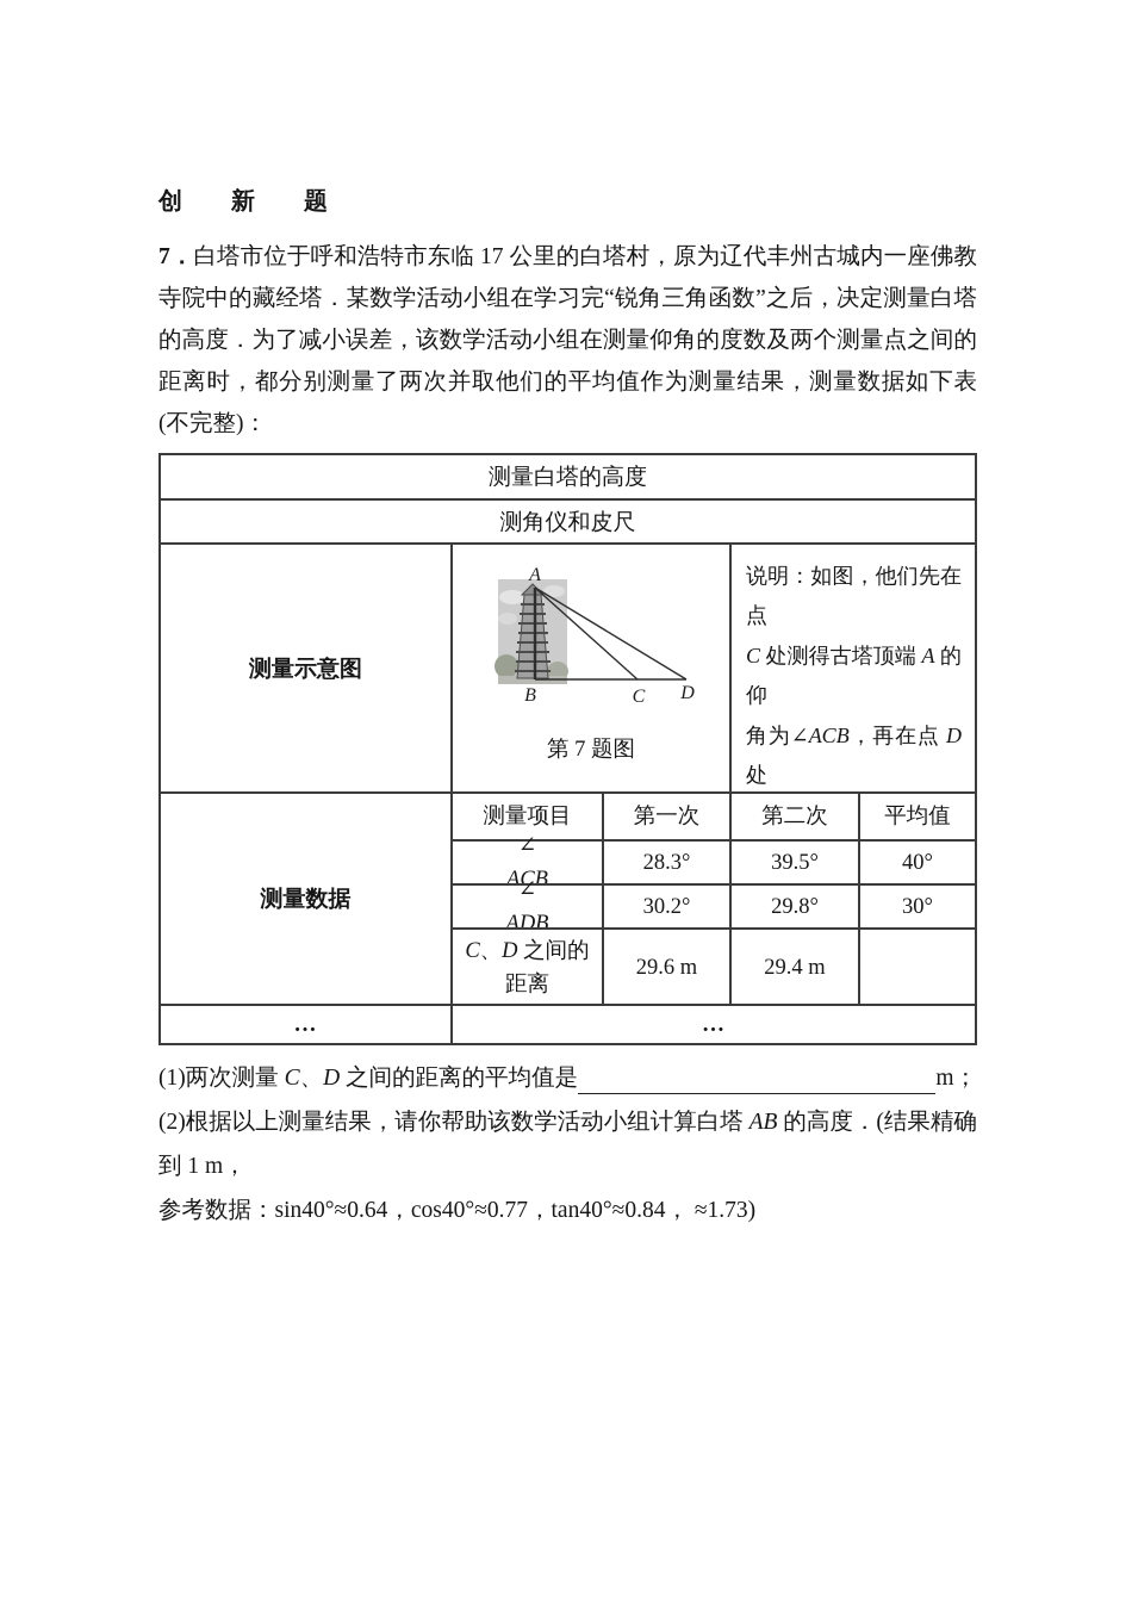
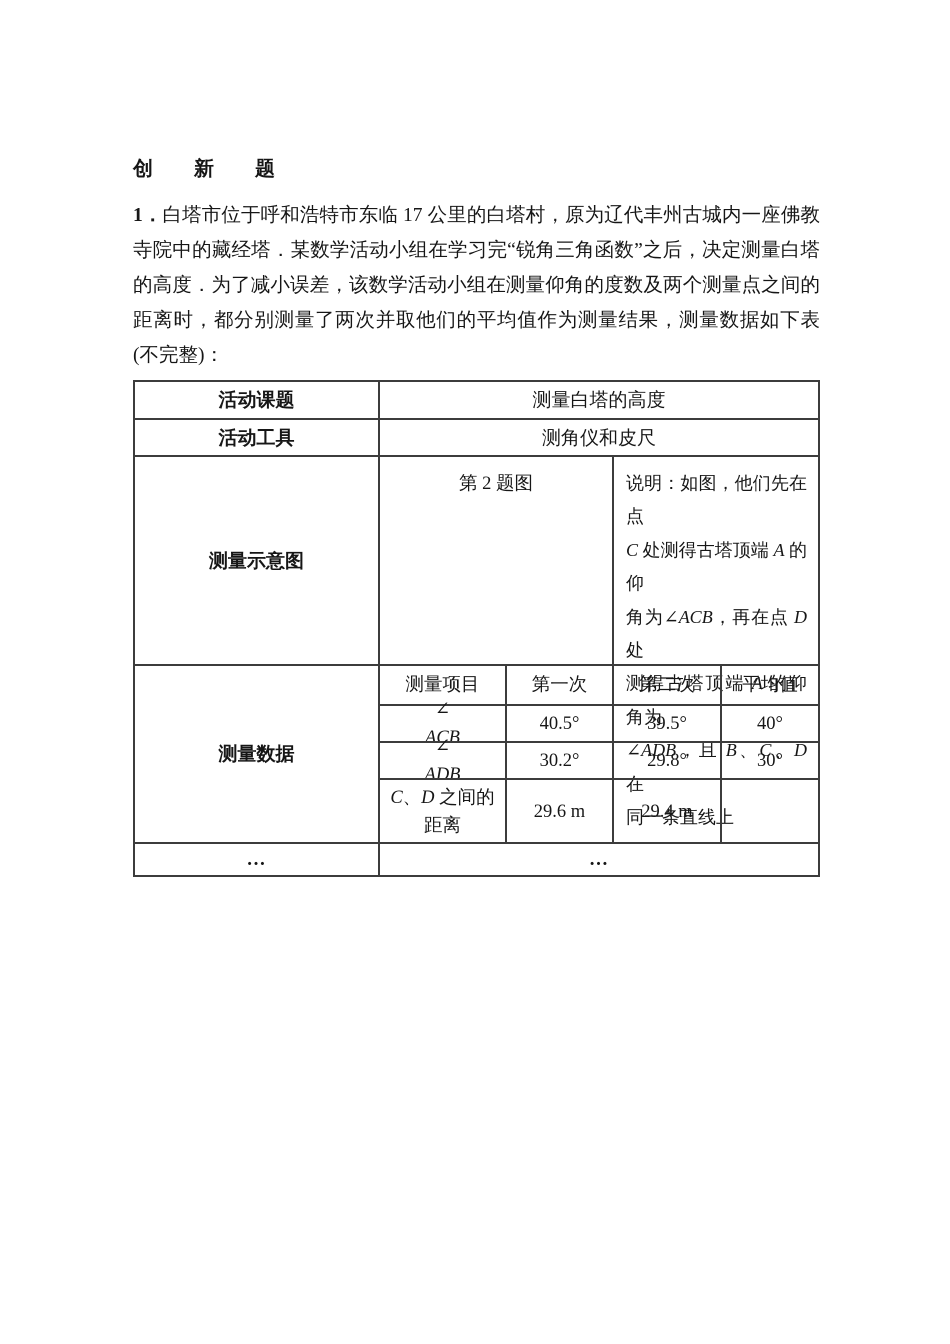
  创新题
- 7．白塔市位于呼和浩特市东临 17 公里的白塔村，原为辽代丰州古城内一座佛教寺院中的藏经塔．某数学活动小组在学习完“锐角三角函数”之后，决定测量白塔的高度．为了减小误差，该数学活动小组在测量仰角的度数及两个测量点之间的距离时，都分别测量了两次并取他们的平均值作为测量结果，测量数据如下表(不完整)：
+ 1．白塔市位于呼和浩特市东临 17 公里的白塔村，原为辽代丰州古城内一座佛教寺院中的藏经塔．某数学活动小组在学习完“锐角三角函数”之后，决定测量白塔的高度．为了减小误差，该数学活动小组在测量仰角的度数及两个测量点之间的距离时，都分别测量了两次并取他们的平均值作为测量结果，测量数据如下表(不完整)：
+ 活动课题
  测量白塔的高度
+ 活动工具
  测角仪和皮尺
  测量示意图
- A
- B
- C
- D
- 第 7 题图
+ 第 2 题图
  说明：如图，他们先在点
  C 处测得古塔顶端 A 的仰
  角为∠ACB，再在点 D 处
+ 测得古塔顶端 A 的仰角为
+ ∠ADB，且 B、C、D 在
+ 同一条直线上
  测量数据
  测量项目
  第一次
  第二次
  平均值
  ∠
  ACB
- 28.3°
+ 40.5°
  39.5°
  40°
  ∠
  ADB
  30.2°
  29.8°
  30°
  C、D 之间的
  距离
  29.6 m
  29.4 m
  …
  …
- (1)两次测量 C、D 之间的距离的平均值是
- m；
- (2)根据以上测量结果，请你帮助该数学活动小组计算白塔 AB 的高度．(结果精确到 1 m，
- 参考数据：sin40°≈0.64，cos40°≈0.77，tan40°≈0.84， ≈1.73)
